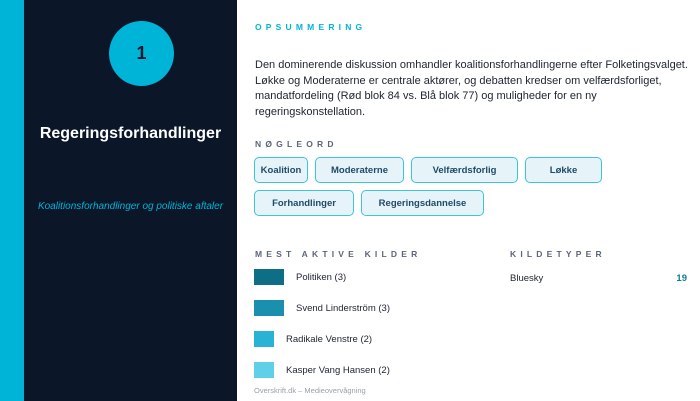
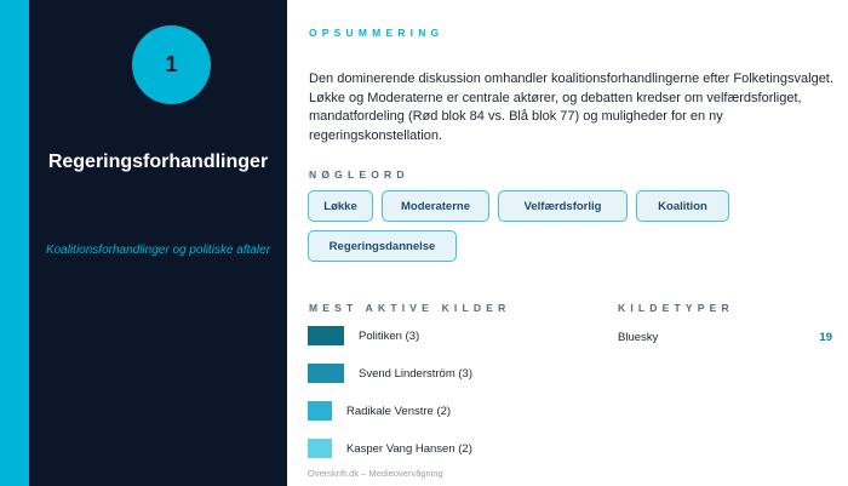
  1
  Regeringsforhandlinger
  Koalitionsforhandlinger og politiske aftaler
  OPSUMMERING
  Den dominerende diskussion omhandler koalitionsforhandlingerne efter Folketingsvalget. Løkke og Moderaterne er centrale aktører, og debatten kredser om velfærdsforliget, mandatfordeling (Rød blok 84 vs. Blå blok 77) og muligheder for en ny regeringskonstellation.
  NØGLEORD
- Koalition
+ Løkke
  Moderaterne
  Velfærdsforlig
- Løkke
+ Koalition
- Forhandlinger
  Regeringsdannelse
  MEST AKTIVE KILDER
  Politiken (3)
  Svend Linderström (3)
  Radikale Venstre (2)
  Kasper Vang Hansen (2)
  KILDETYPER
  Bluesky
  19
  Overskrift.dk – Medieovervågning
